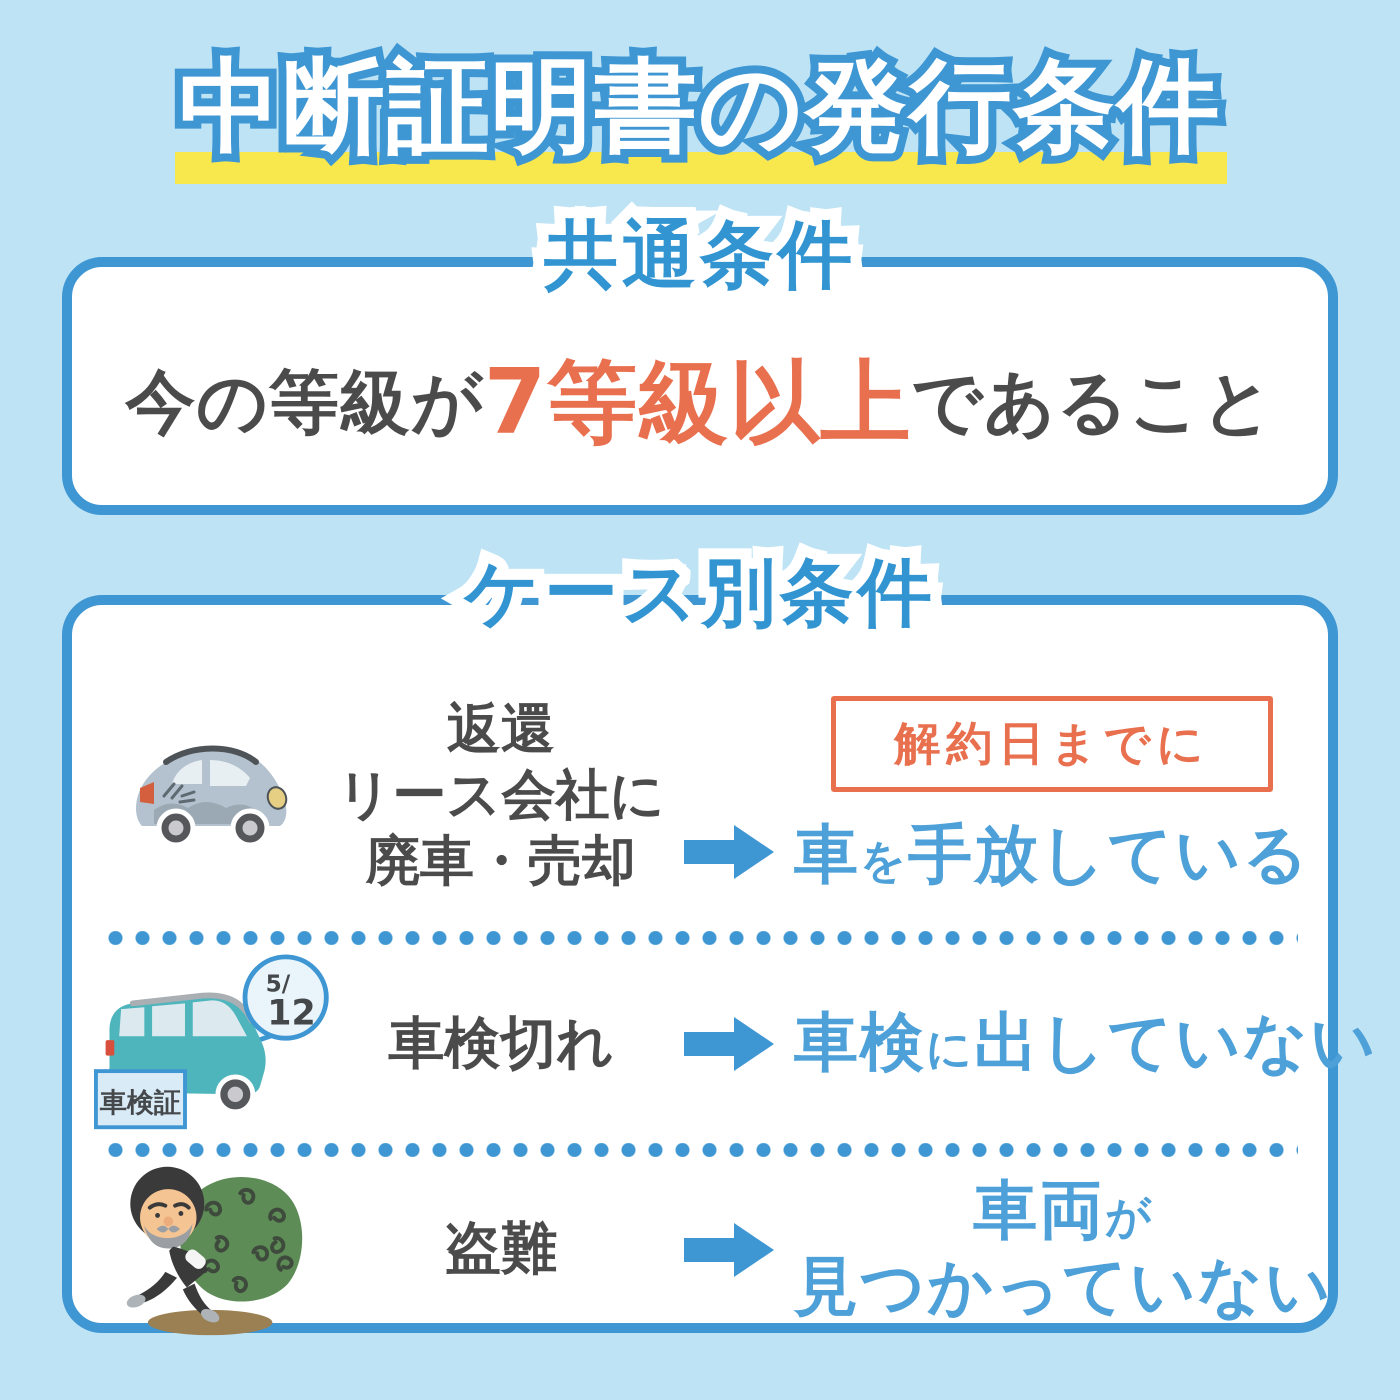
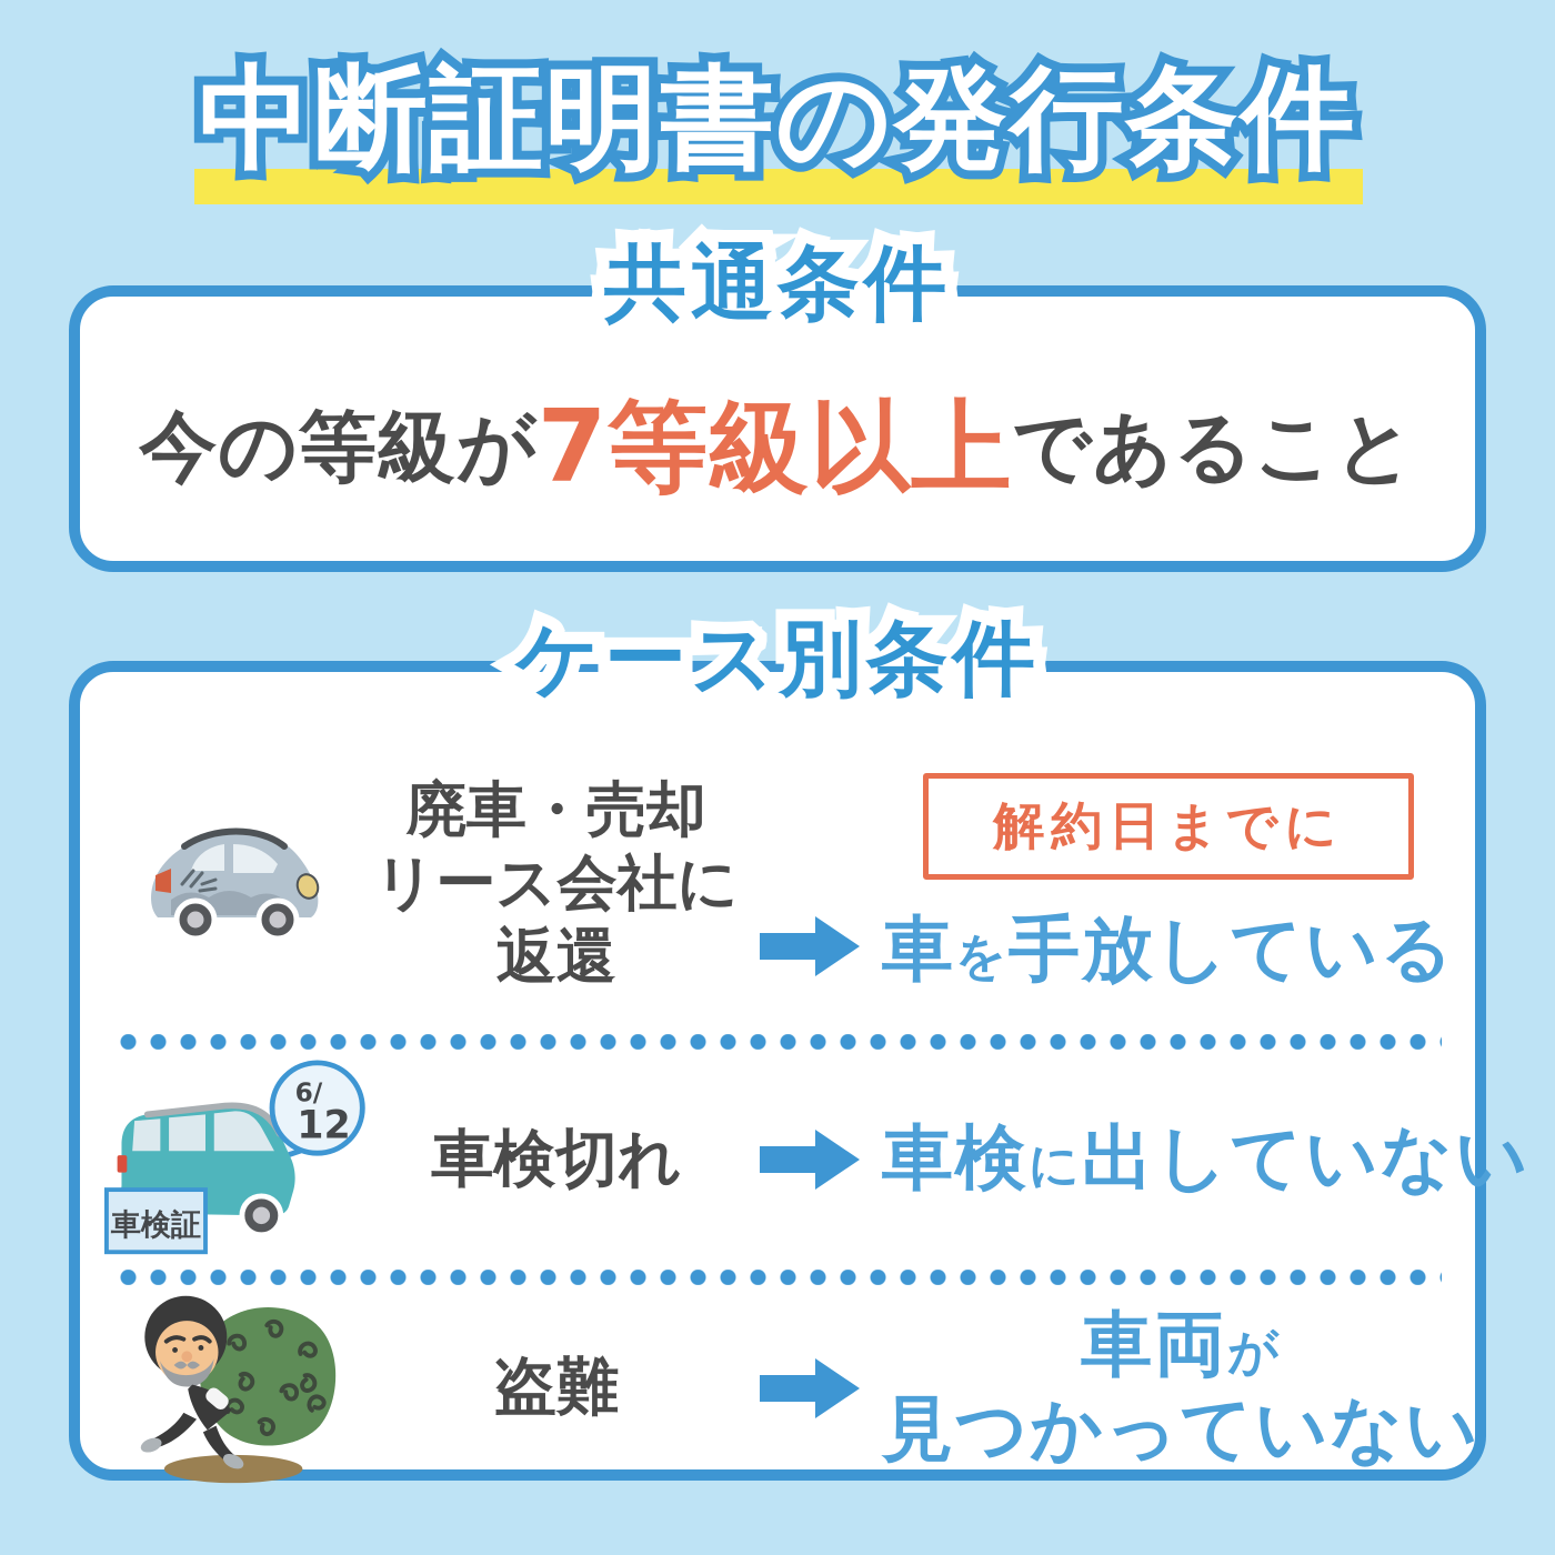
  中断証明書の発行条件
  共通条件
  今の等級が
  7等級以上
  であること
  ケース別条件
- 返還
+ 廃車・売却
  リース会社に
- 廃車・売却
+ 返還
  解約日までに
  車を手放している
- 5/
+ 6/
  12
  車検証
  車検切れ
  車検に出していない
  盗難
  車両が
  見つかっていない
